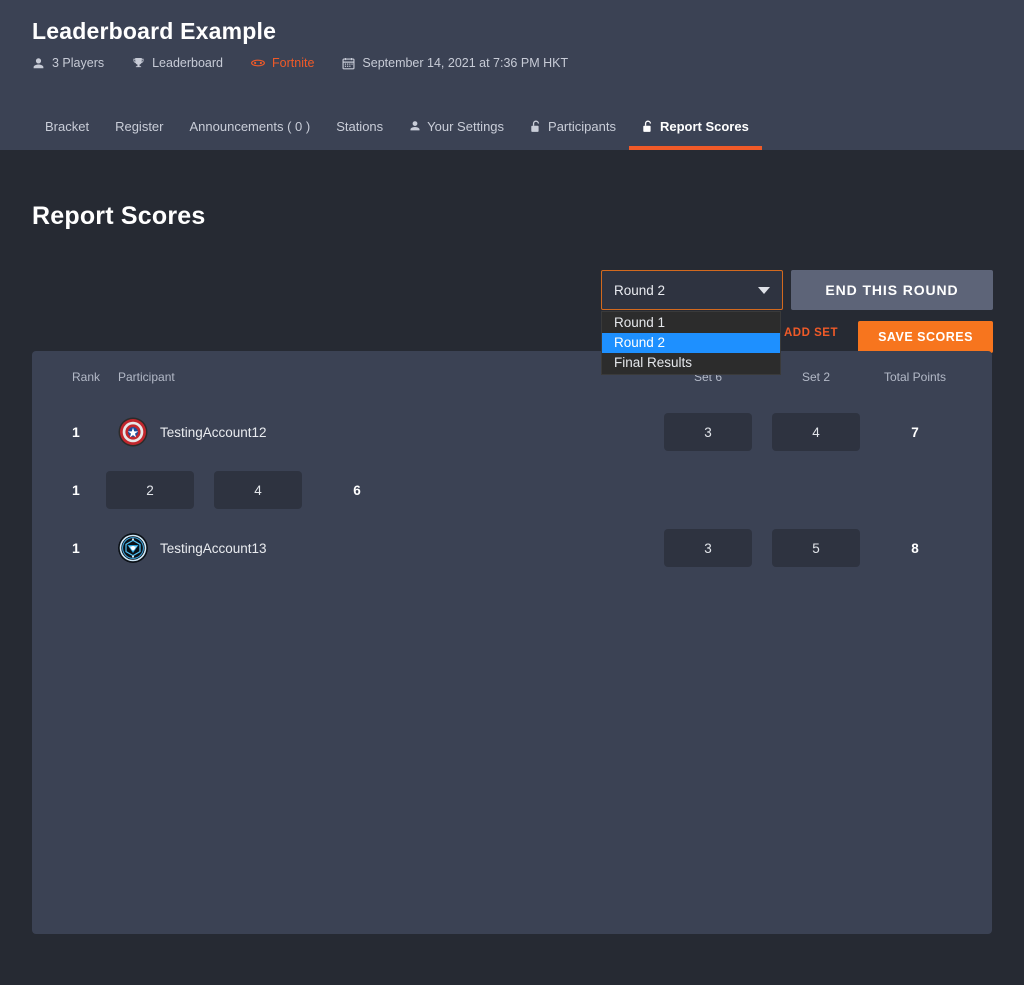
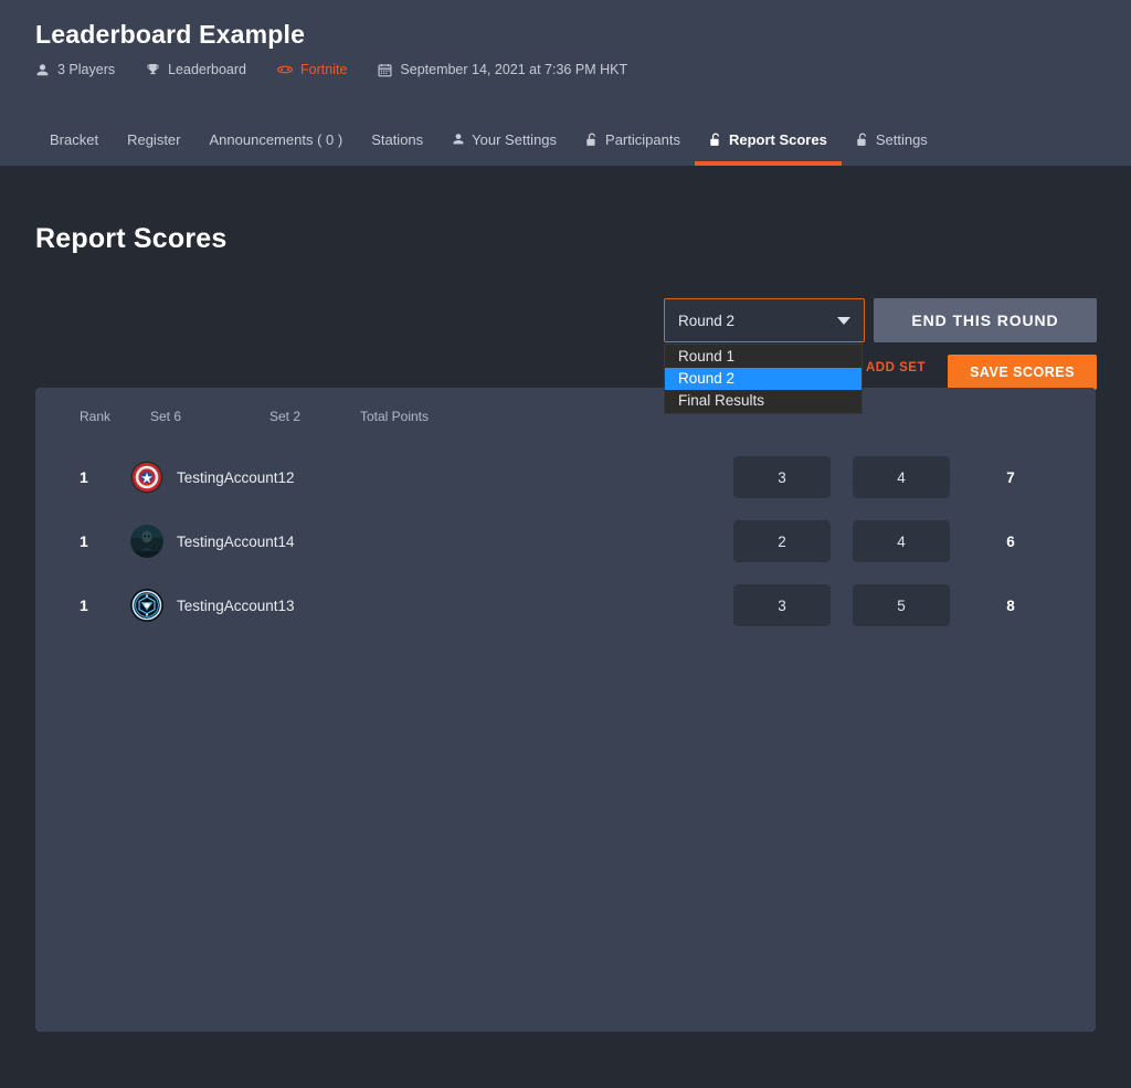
  Leaderboard Example
  3 Players
  Leaderboard
  Fortnite
  September 14, 2021 at 7:36 PM HKT
  Bracket
  Register
  Announcements ( 0 )
  Stations
  Your Settings
  Participants
  Report Scores
+ Settings
  Report Scores
  Round 2
  Round 1
  Round 2
  Final Results
  END THIS ROUND
  ADD SET
  SAVE SCORES
  Rank
- Participant
  Set 6
  Set 2
  Total Points
  1
  TestingAccount12
  3
  4
  7
  1
+ TestingAccount14
  2
  4
  6
  1
  TestingAccount13
  3
  5
  8
